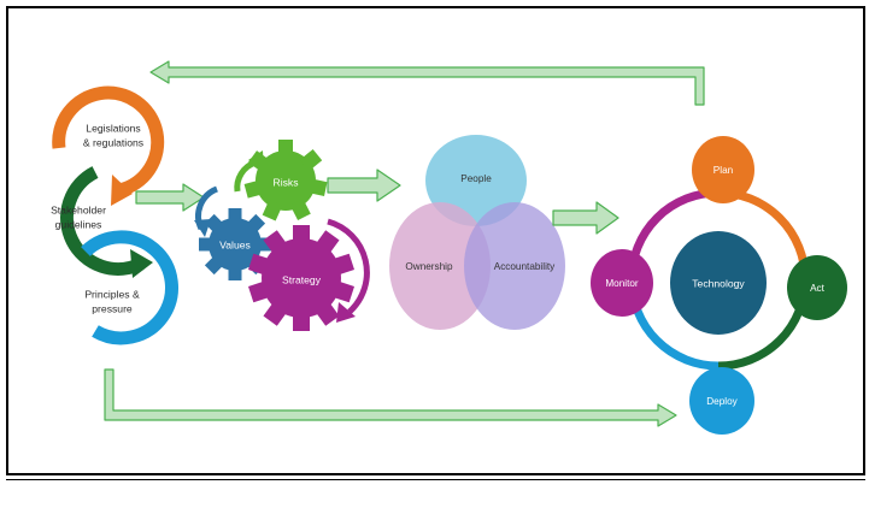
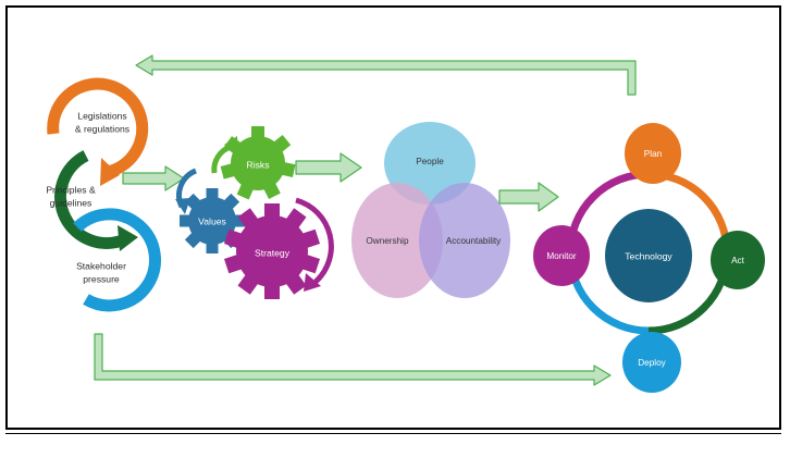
  Legislations
  & regulations
- Stakeholder
+ Principles &
  guidelines
- Principles &
+ Stakeholder
  pressure
  Risks
  Values
  Strategy
  People
  Ownership
  Accountability
  Technology
  Plan
  Act
  Deploy
  Monitor
